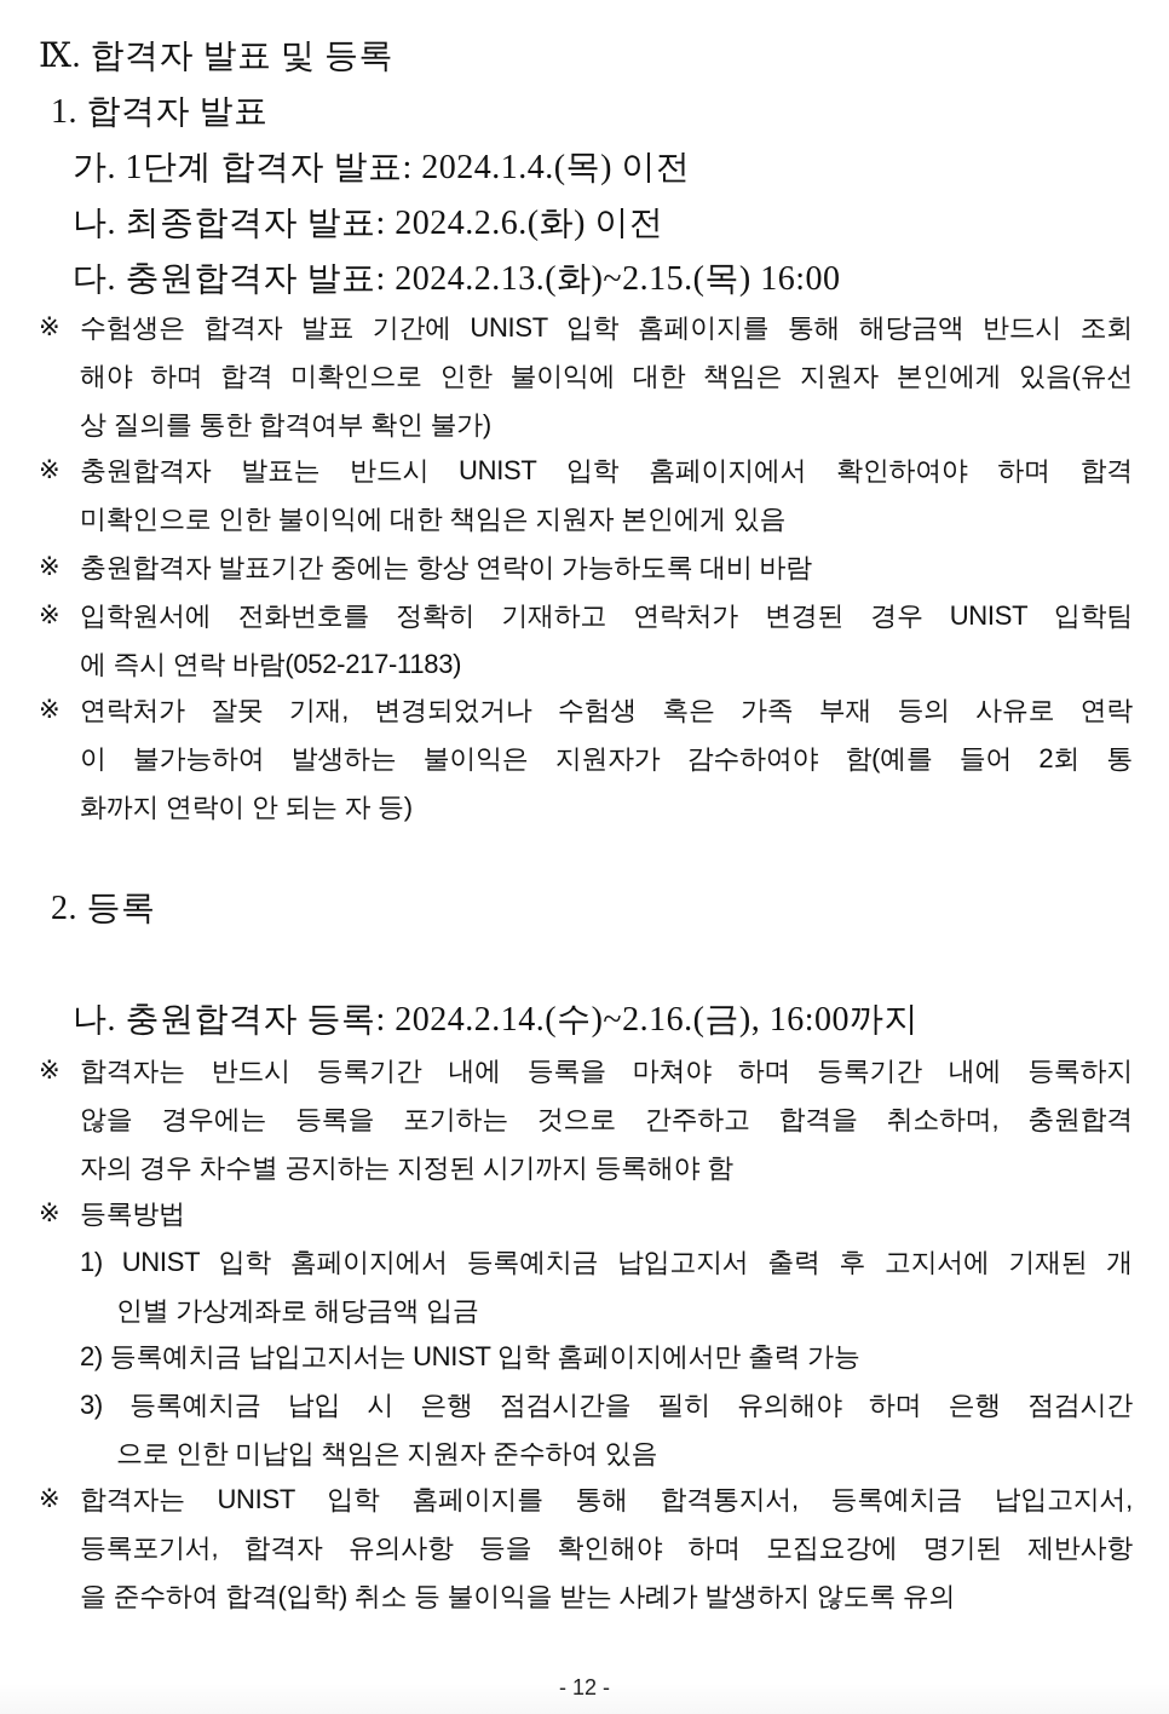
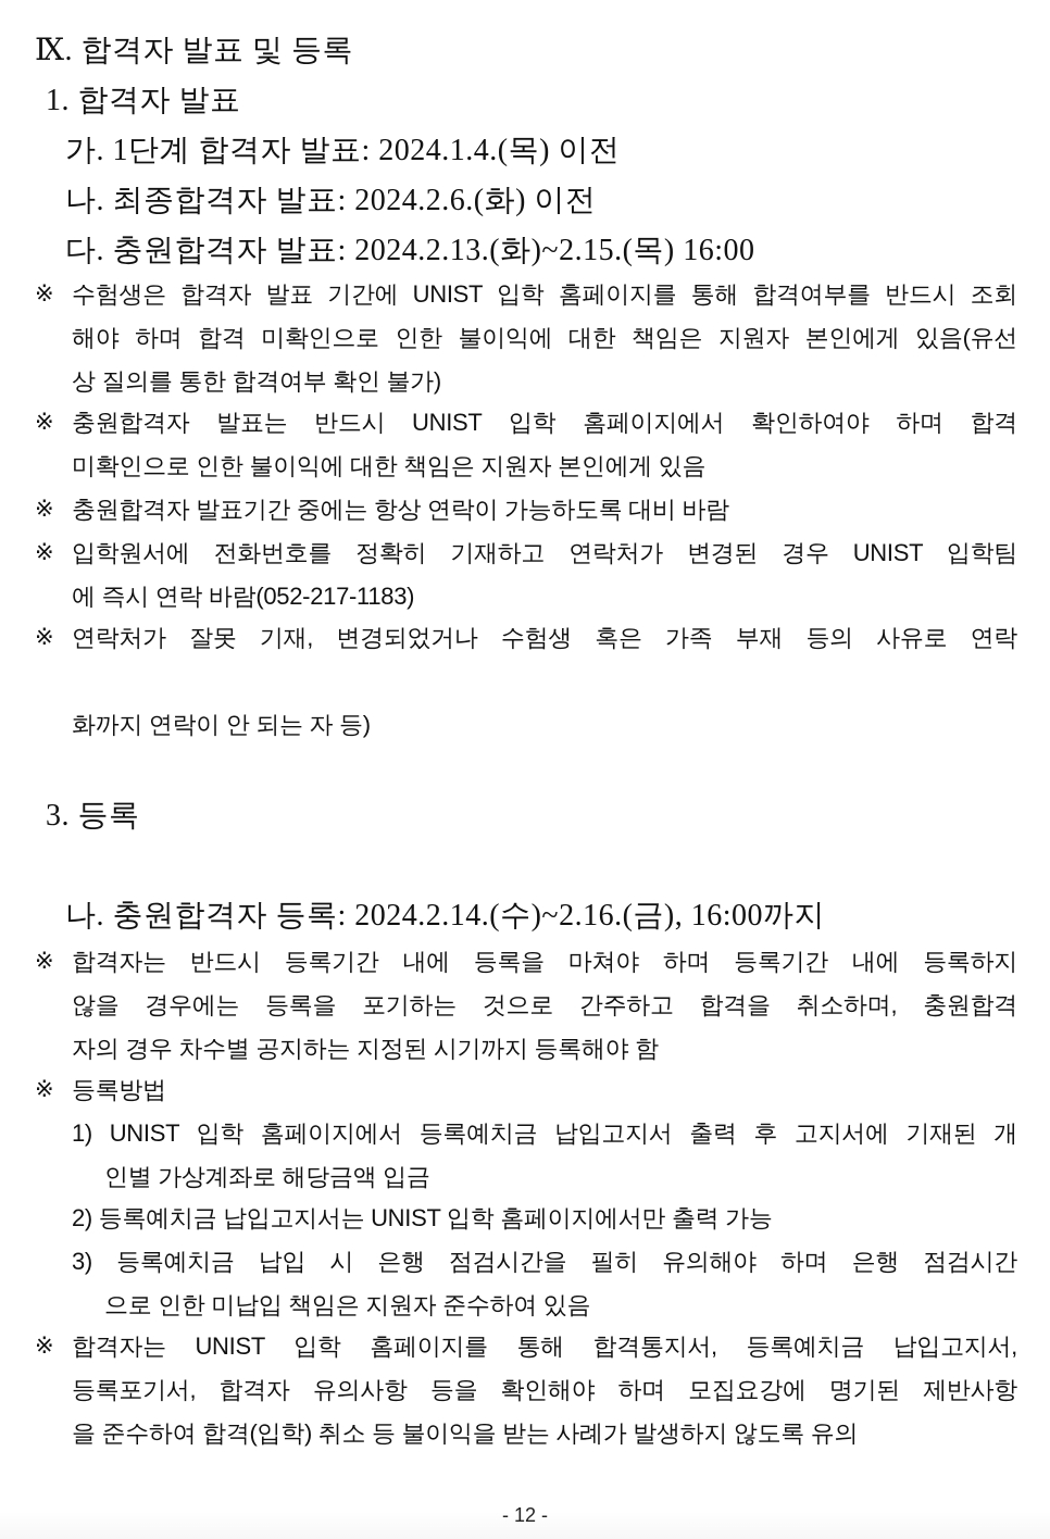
  Ⅸ. 합격자 발표 및 등록
  1. 합격자 발표
  가. 1단계 합격자 발표: 2024.1.4.(목) 이전
  나. 최종합격자 발표: 2024.2.6.(화) 이전
  다. 충원합격자 발표: 2024.2.13.(화)~2.15.(목) 16:00
  ※
- 수험생은 합격자 발표 기간에 UNIST 입학 홈페이지를 통해 해당금액 반드시 조회
+ 수험생은 합격자 발표 기간에 UNIST 입학 홈페이지를 통해 합격여부를 반드시 조회
  해야 하며 합격 미확인으로 인한 불이익에 대한 책임은 지원자 본인에게 있음(유선
  상 질의를 통한 합격여부 확인 불가)
  ※
  충원합격자 발표는 반드시 UNIST 입학 홈페이지에서 확인하여야 하며 합격
  미확인으로 인한 불이익에 대한 책임은 지원자 본인에게 있음
  ※
  충원합격자 발표기간 중에는 항상 연락이 가능하도록 대비 바람
  ※
  입학원서에 전화번호를 정확히 기재하고 연락처가 변경된 경우 UNIST 입학팀
  에 즉시 연락 바람(052-217-1183)
  ※
  연락처가 잘못 기재, 변경되었거나 수험생 혹은 가족 부재 등의 사유로 연락
- 이 불가능하여 발생하는 불이익은 지원자가 감수하여야 함(예를 들어 2회 통
  화까지 연락이 안 되는 자 등)
- 2. 등록
+ 3. 등록
  나. 충원합격자 등록: 2024.2.14.(수)~2.16.(금), 16:00까지
  ※
  합격자는 반드시 등록기간 내에 등록을 마쳐야 하며 등록기간 내에 등록하지
  않을 경우에는 등록을 포기하는 것으로 간주하고 합격을 취소하며, 충원합격
  자의 경우 차수별 공지하는 지정된 시기까지 등록해야 함
  ※
  등록방법
  1) UNIST 입학 홈페이지에서 등록예치금 납입고지서 출력 후 고지서에 기재된 개
  인별 가상계좌로 해당금액 입금
  2) 등록예치금 납입고지서는 UNIST 입학 홈페이지에서만 출력 가능
  3) 등록예치금 납입 시 은행 점검시간을 필히 유의해야 하며 은행 점검시간
  으로 인한 미납입 책임은 지원자 준수하여 있음
  ※
  합격자는 UNIST 입학 홈페이지를 통해 합격통지서, 등록예치금 납입고지서,
  등록포기서, 합격자 유의사항 등을 확인해야 하며 모집요강에 명기된 제반사항
  을 준수하여 합격(입학) 취소 등 불이익을 받는 사례가 발생하지 않도록 유의
  - 12 -
